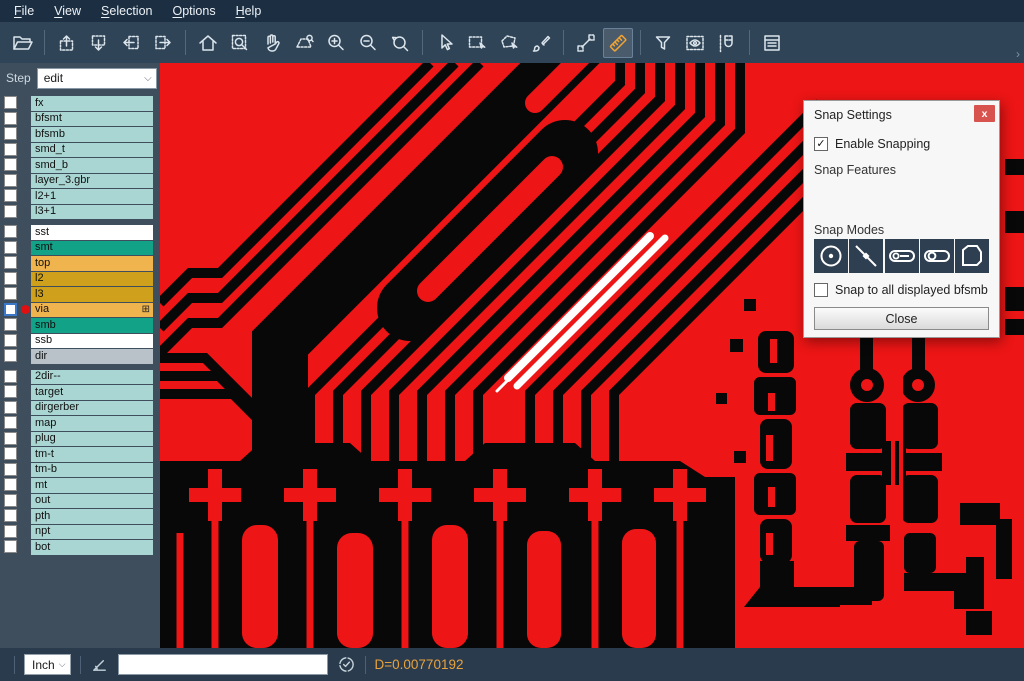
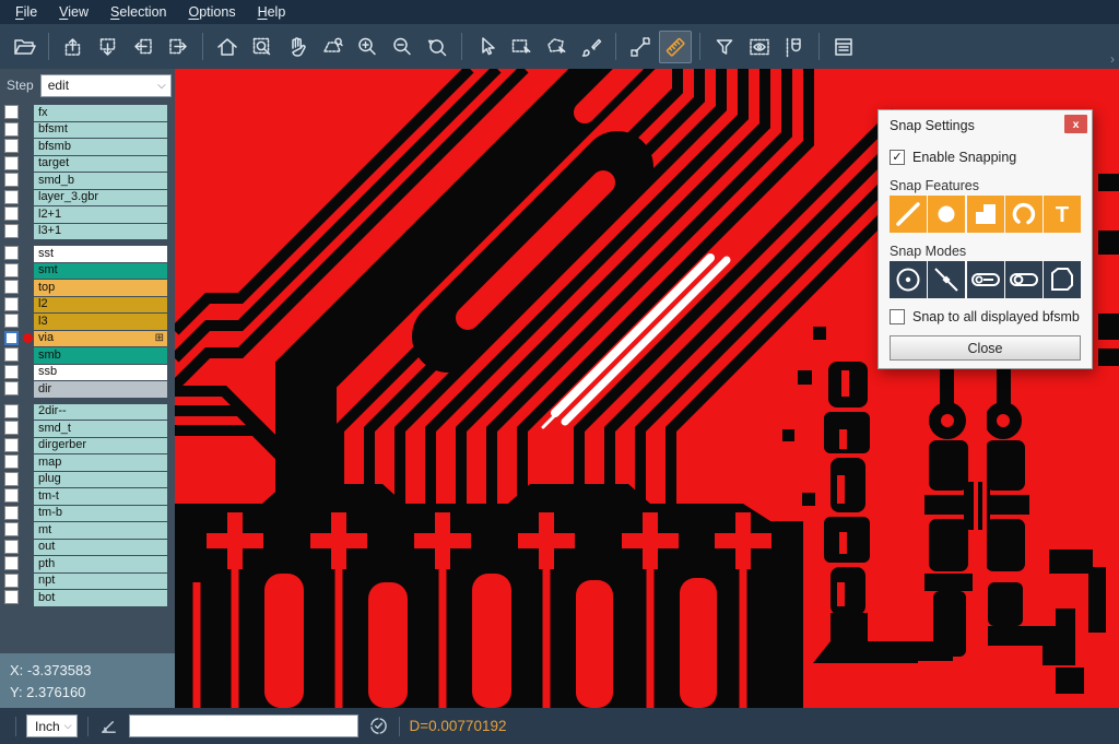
  File
  View
  Selection
  Options
  Help
  ›
  Step
  edit
  ⌵
  fx
  bfsmt
  bfsmb
- smd_t
+ target
  smd_b
  layer_3.gbr
  l2+1
  l3+1
  sst
  smt
  top
  l2
  l3
  via
  ⊞
  smb
  ssb
  dir
  2dir--
- target
+ smd_t
  dirgerber
  map
  plug
  tm-t
  tm-b
  mt
  out
  pth
  npt
  bot
+ X: -3.373583
+ Y: 2.376160
  Snap Settings
  x
  ✓
  Enable Snapping
  Snap Features
+ T
  Snap Modes
  Snap to all displayed bfsmb
  Close
  Inch
  ⌵
  D=0.00770192
